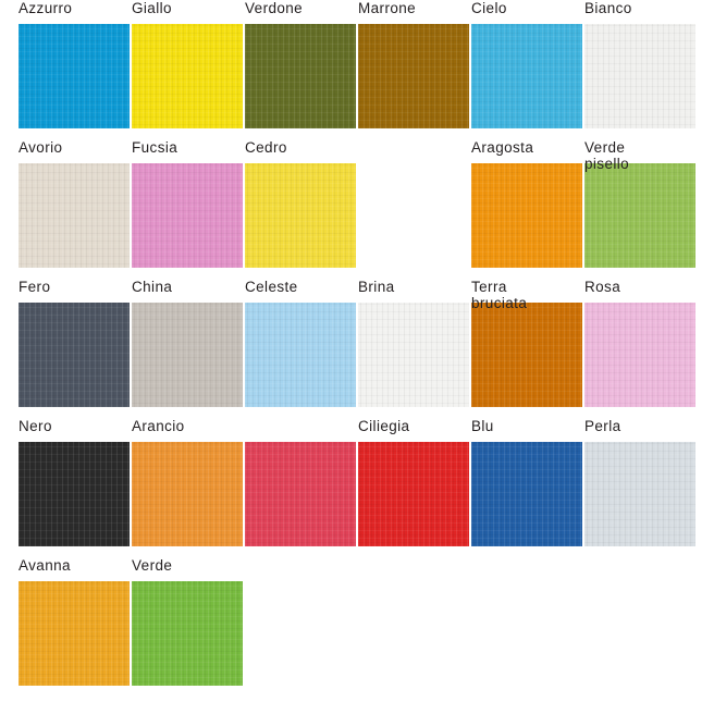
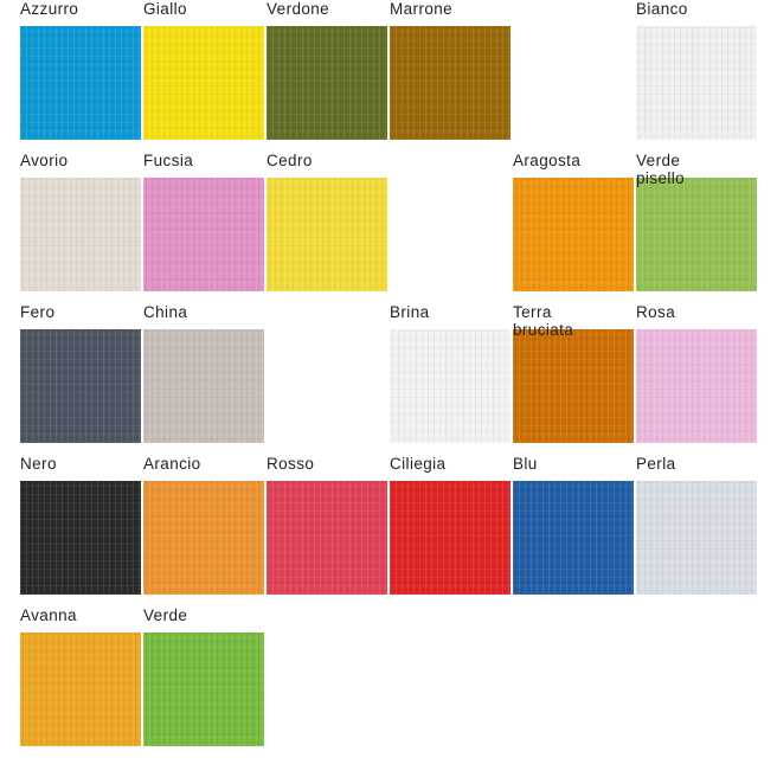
  Azzurro
  Giallo
  Verdone
  Marrone
- Cielo
  Bianco
  Avorio
  Fucsia
  Cedro
  Aragosta
  Verde
  pisello
  Fero
  China
- Celeste
  Brina
  Terra
  bruciata
  Rosa
  Nero
  Arancio
+ Rosso
  Ciliegia
  Blu
  Perla
  Avanna
  Verde
